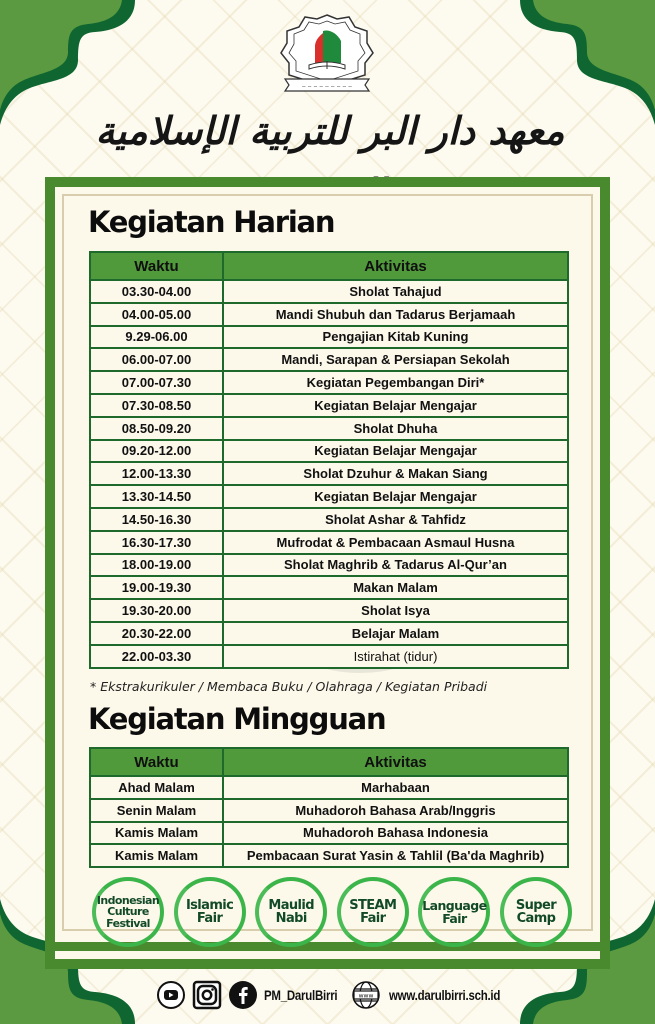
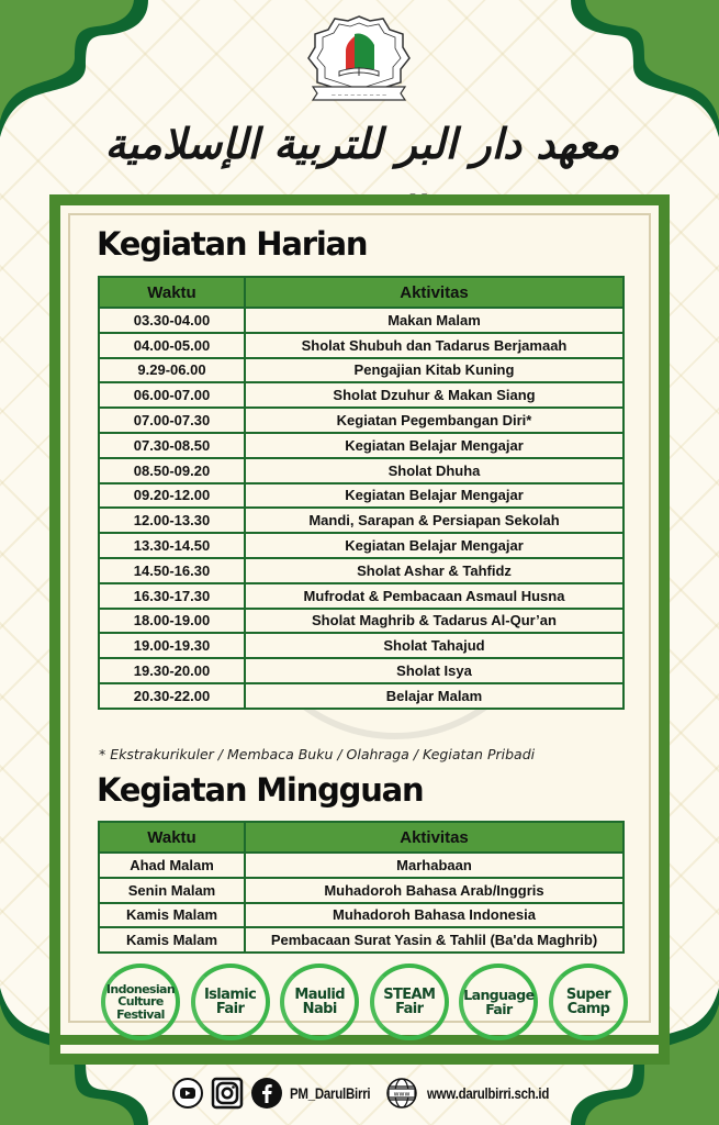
  معهد دار البر للتربية الإسلامية
  Kegiatan Harian
  Waktu	Aktivitas
- 03.30-04.00	Sholat Tahajud
+ 03.30-04.00	Makan Malam
- 04.00-05.00	Mandi Shubuh dan Tadarus Berjamaah
+ 04.00-05.00	Sholat Shubuh dan Tadarus Berjamaah
  9.29-06.00	Pengajian Kitab Kuning
- 06.00-07.00	Mandi, Sarapan & Persiapan Sekolah
+ 06.00-07.00	Sholat Dzuhur & Makan Siang
  07.00-07.30	Kegiatan Pegembangan Diri*
  07.30-08.50	Kegiatan Belajar Mengajar
  08.50-09.20	Sholat Dhuha
  09.20-12.00	Kegiatan Belajar Mengajar
- 12.00-13.30	Sholat Dzuhur & Makan Siang
+ 12.00-13.30	Mandi, Sarapan & Persiapan Sekolah
  13.30-14.50	Kegiatan Belajar Mengajar
  14.50-16.30	Sholat Ashar & Tahfidz
  16.30-17.30	Mufrodat & Pembacaan Asmaul Husna
  18.00-19.00	Sholat Maghrib & Tadarus Al-Qur’an
- 19.00-19.30	Makan Malam
+ 19.00-19.30	Sholat Tahajud
  19.30-20.00	Sholat Isya
  20.30-22.00	Belajar Malam
- 22.00-03.30	Istirahat (tidur)
  * Ekstrakurikuler / Membaca Buku / Olahraga / Kegiatan Pribadi
  Kegiatan Mingguan
  Waktu	Aktivitas
  Ahad Malam	Marhabaan
  Senin Malam	Muhadoroh Bahasa Arab/Inggris
  Kamis Malam	Muhadoroh Bahasa Indonesia
  Kamis Malam	Pembacaan Surat Yasin & Tahlil (Ba'da Maghrib)
  Indonesian
  Culture
  Festival
  Islamic
  Fair
  Maulid
  Nabi
  STEAM
  Fair
  Language
  Fair
  Super
  Camp
  PM_DarulBirri
  www.darulbirri.sch.id
